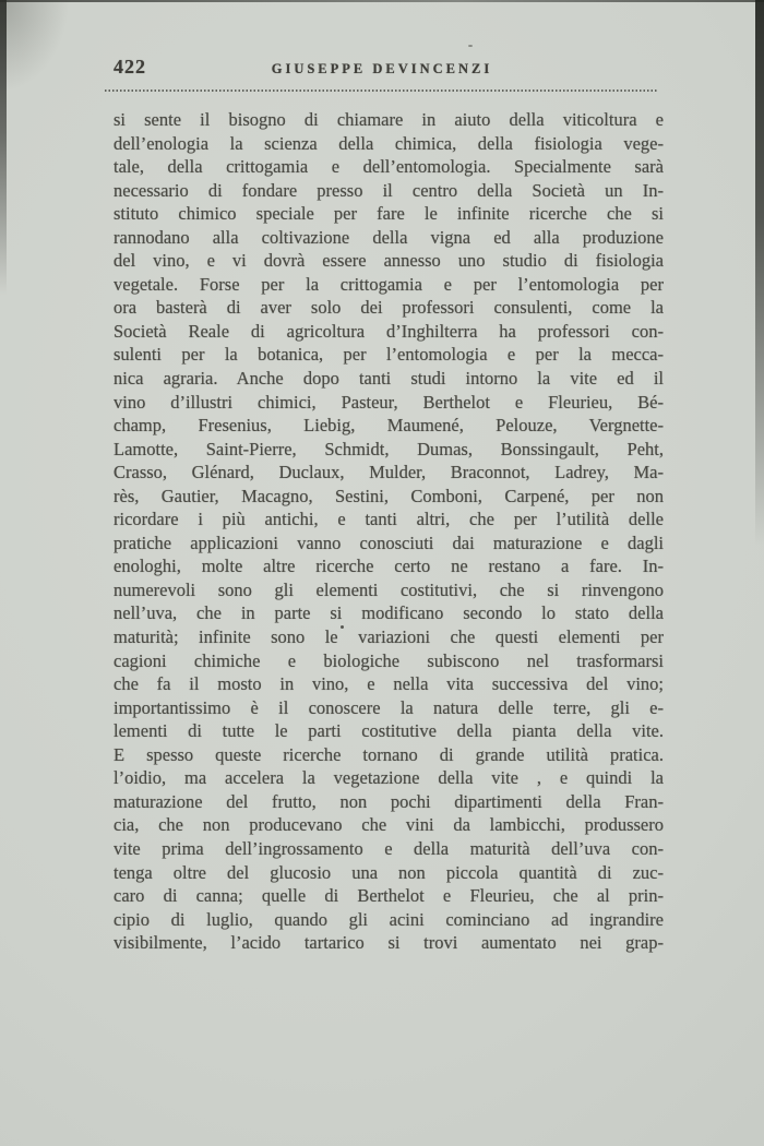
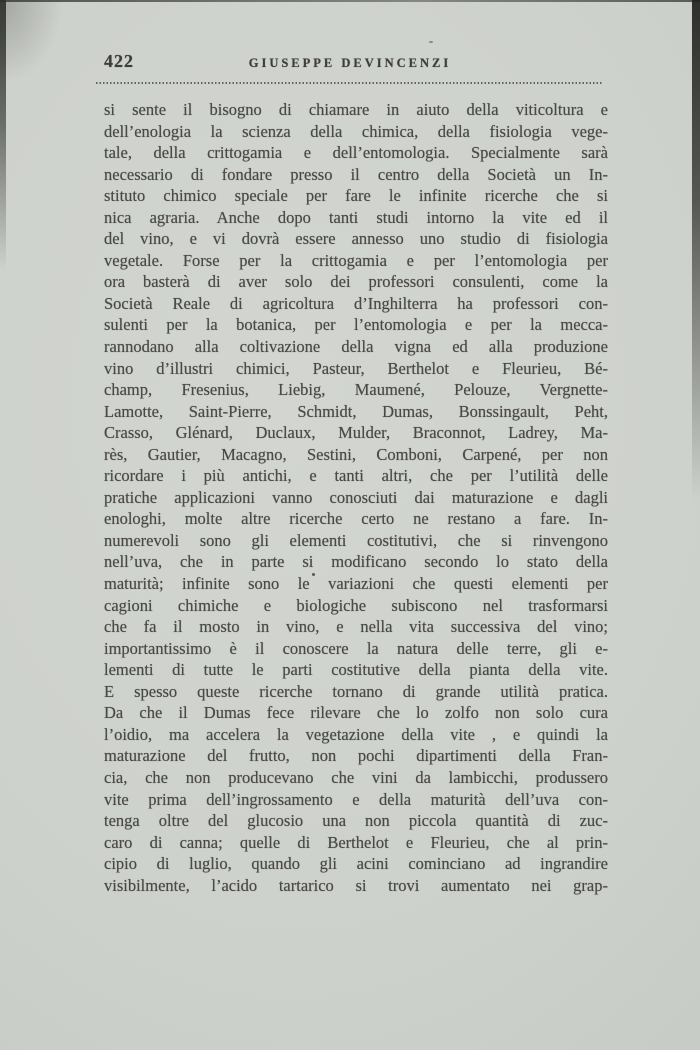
  422
  GIUSEPPE DEVINCENZI
  si sente il bisogno di chiamare in aiuto della viticoltura e
  dell’enologia la scienza della chimica, della fisiologia vege-
  tale, della crittogamia e dell’entomologia. Specialmente sarà
  necessario di fondare presso il centro della Società un In-
  stituto chimico speciale per fare le infinite ricerche che si
- rannodano alla coltivazione della vigna ed alla produzione
+ nica agraria. Anche dopo tanti studi intorno la vite ed il
  del vino, e vi dovrà essere annesso uno studio di fisiologia
  vegetale. Forse per la crittogamia e per l’entomologia per
  ora basterà di aver solo dei professori consulenti, come la
  Società Reale di agricoltura d’Inghilterra ha professori con-
  sulenti per la botanica, per l’entomologia e per la mecca-
- nica agraria. Anche dopo tanti studi intorno la vite ed il
+ rannodano alla coltivazione della vigna ed alla produzione
  vino d’illustri chimici, Pasteur, Berthelot e Fleurieu, Bé-
  champ, Fresenius, Liebig, Maumené, Pelouze, Vergnette-
  Lamotte, Saint-Pierre, Schmidt, Dumas, Bonssingault, Peht,
  Crasso, Glénard, Duclaux, Mulder, Braconnot, Ladrey, Ma-
  rès, Gautier, Macagno, Sestini, Comboni, Carpené, per non
  ricordare i più antichi, e tanti altri, che per l’utilità delle
  pratiche applicazioni vanno conosciuti dai maturazione e dagli
  enologhi, molte altre ricerche certo ne restano a fare. In-
  numerevoli sono gli elementi costitutivi, che si rinvengono
  nell’uva, che in parte si modificano secondo lo stato della
  maturità; infinite sono le variazioni che questi elementi per
  cagioni chimiche e biologiche subiscono nel trasformarsi
  che fa il mosto in vino, e nella vita successiva del vino;
  importantissimo è il conoscere la natura delle terre, gli e-
  lementi di tutte le parti costitutive della pianta della vite.
  E spesso queste ricerche tornano di grande utilità pratica.
+ Da che il Dumas fece rilevare che lo zolfo non solo cura
  l’oidio, ma accelera la vegetazione della vite , e quindi la
  maturazione del frutto, non pochi dipartimenti della Fran-
  cia, che non producevano che vini da lambicchi, produssero
  vite prima dell’ingrossamento e della maturità dell’uva con-
  tenga oltre del glucosio una non piccola quantità di zuc-
  caro di canna; quelle di Berthelot e Fleurieu, che al prin-
  cipio di luglio, quando gli acini cominciano ad ingrandire
  visibilmente, l’acido tartarico si trovi aumentato nei grap-
